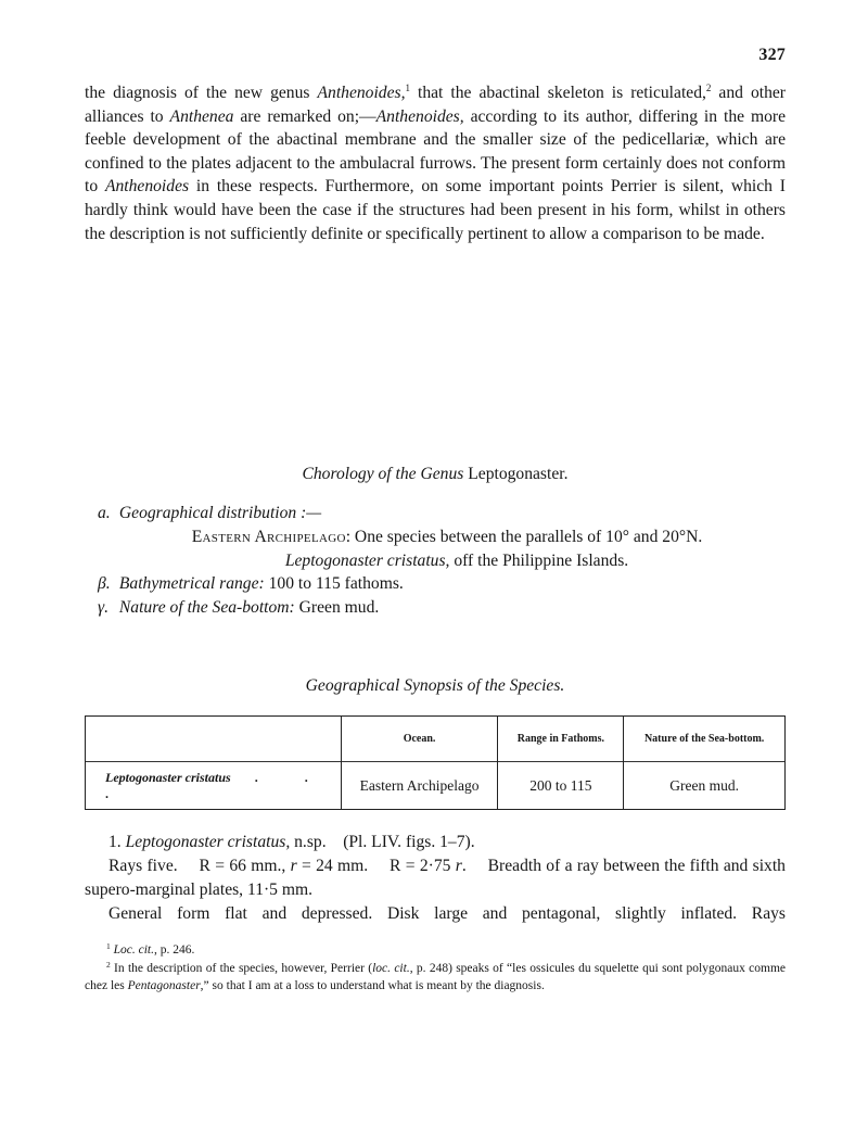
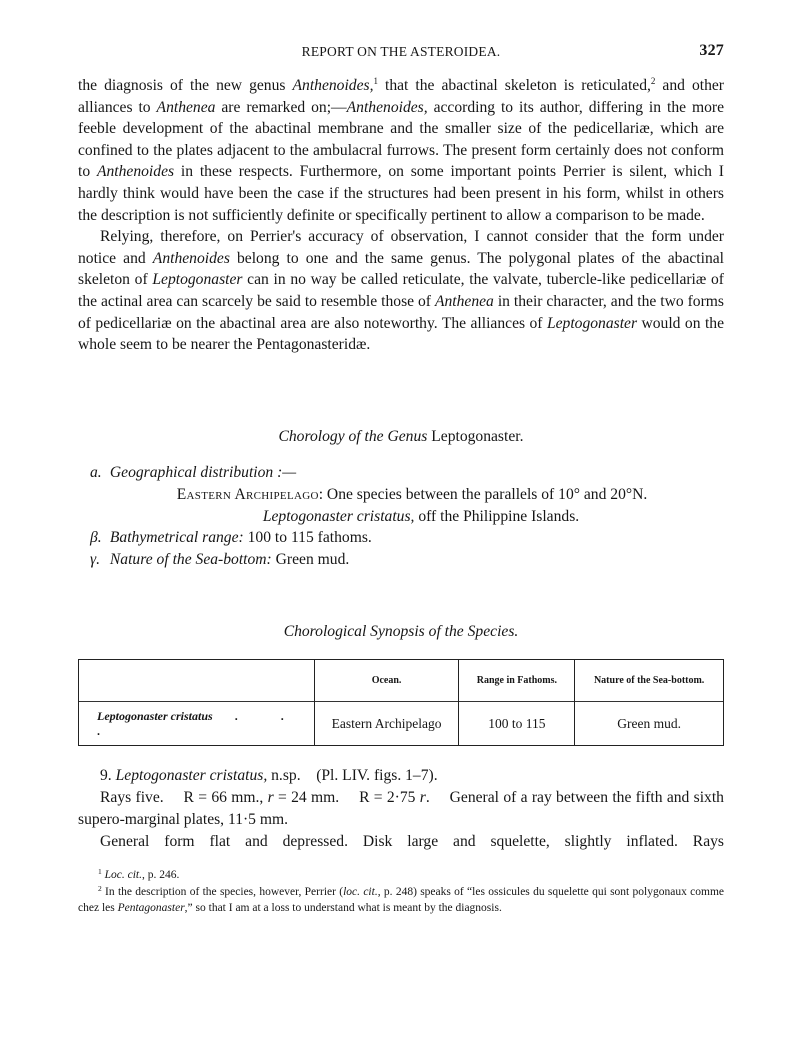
+ REPORT ON THE ASTEROIDEA.
  327
  the diagnosis of the new genus Anthenoides,1 that the abactinal skeleton is reticulated,2 and other alliances to Anthenea are remarked on;—Anthenoides, according to its author, differing in the more feeble development of the abactinal membrane and the smaller size of the pedicellariæ, which are confined to the plates adjacent to the ambulacral furrows. The present form certainly does not conform to Anthenoides in these respects. Furthermore, on some important points Perrier is silent, which I hardly think would have been the case if the structures had been present in his form, whilst in others the description is not sufficiently definite or specifically pertinent to allow a comparison to be made.
+ Relying, therefore, on Perrier's accuracy of observation, I cannot consider that the form under notice and Anthenoides belong to one and the same genus. The polygonal plates of the abactinal skeleton of Leptogonaster can in no way be called reticulate, the valvate, tubercle-like pedicellariæ of the actinal area can scarcely be said to resemble those of Anthenea in their character, and the two forms of pedicellariæ on the abactinal area are also noteworthy. The alliances of Leptogonaster would on the whole seem to be nearer the Pentagonasteridæ.
  Chorology of the Genus Leptogonaster.
  a. Geographical distribution :—
  Eastern Archipelago: One species between the parallels of 10° and 20°N.
  Leptogonaster cristatus, off the Philippine Islands.
  β. Bathymetrical range: 100 to 115 fathoms.
  γ. Nature of the Sea-bottom: Green mud.
- Geographical Synopsis of the Species.
+ Chorological Synopsis of the Species.
  	Ocean.	Range in Fathoms.	Nature of the Sea-bottom.
- Leptogonaster cristatus . . .	Eastern Archipelago	200 to 115	Green mud.
+ Leptogonaster cristatus . . .	Eastern Archipelago	100 to 115	Green mud.
- 1. Leptogonaster cristatus, n.sp. (Pl. LIV. figs. 1–7).
+ 9. Leptogonaster cristatus, n.sp. (Pl. LIV. figs. 1–7).
- Rays five. R = 66 mm., r = 24 mm. R = 2·75 r. Breadth of a ray between the fifth and sixth supero-marginal plates, 11·5 mm.
+ Rays five. R = 66 mm., r = 24 mm. R = 2·75 r. General of a ray between the fifth and sixth supero-marginal plates, 11·5 mm.
- General form flat and depressed. Disk large and pentagonal, slightly inflated. Rays
+ General form flat and depressed. Disk large and squelette, slightly inflated. Rays
  1 Loc. cit., p. 246.
  2 In the description of the species, however, Perrier (loc. cit., p. 248) speaks of “les ossicules du squelette qui sont polygonaux comme chez les Pentagonaster,” so that I am at a loss to understand what is meant by the diagnosis.
